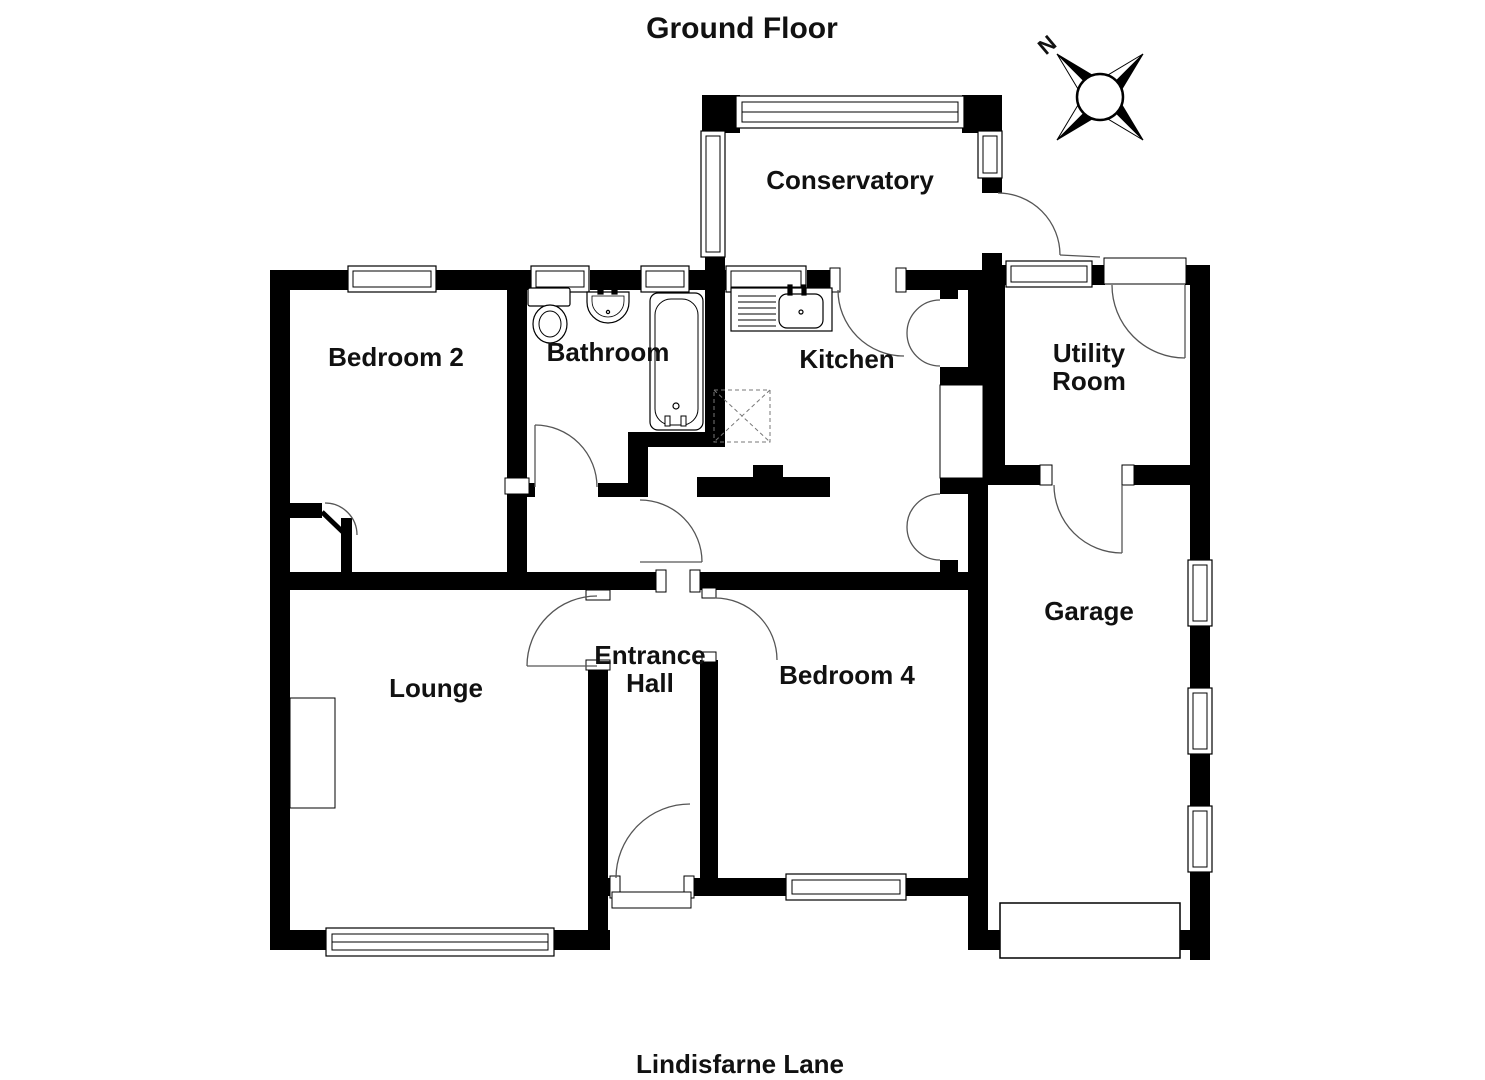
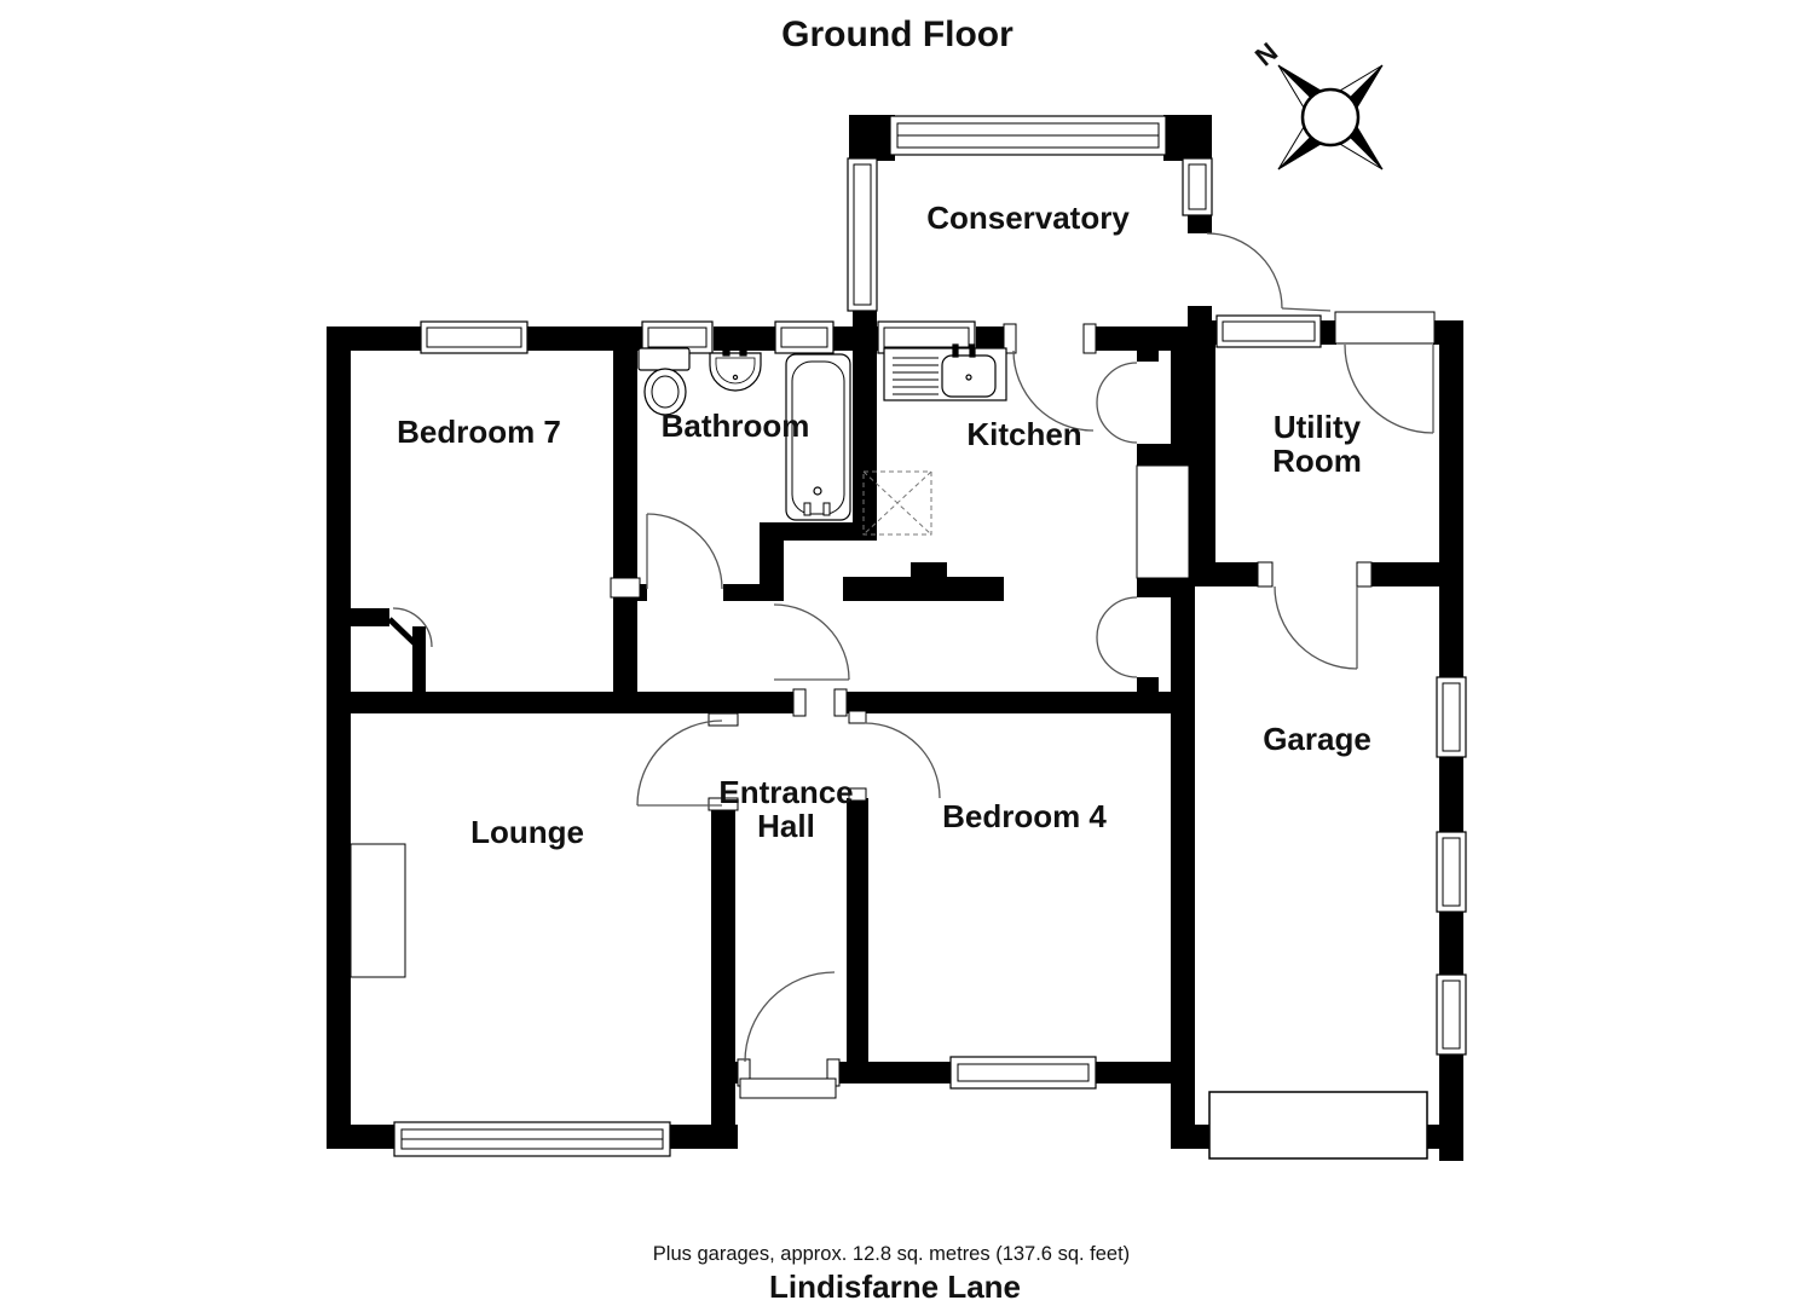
  Ground Floor
  Conservatory
- Bedroom 2
+ Bedroom 7
  Bathroom
  Kitchen
  Utility
  Room
  Garage
  Lounge
  Entrance
  Hall
  Bedroom 4
+ Plus garages, approx. 12.8 sq. metres (137.6 sq. feet)
  Lindisfarne Lane
